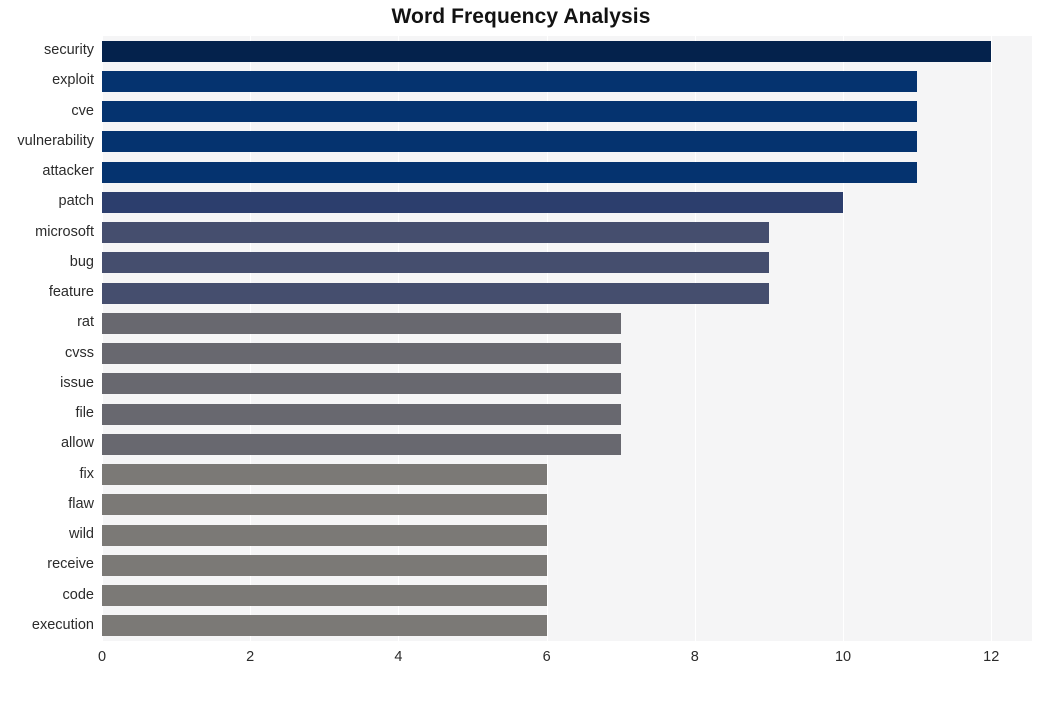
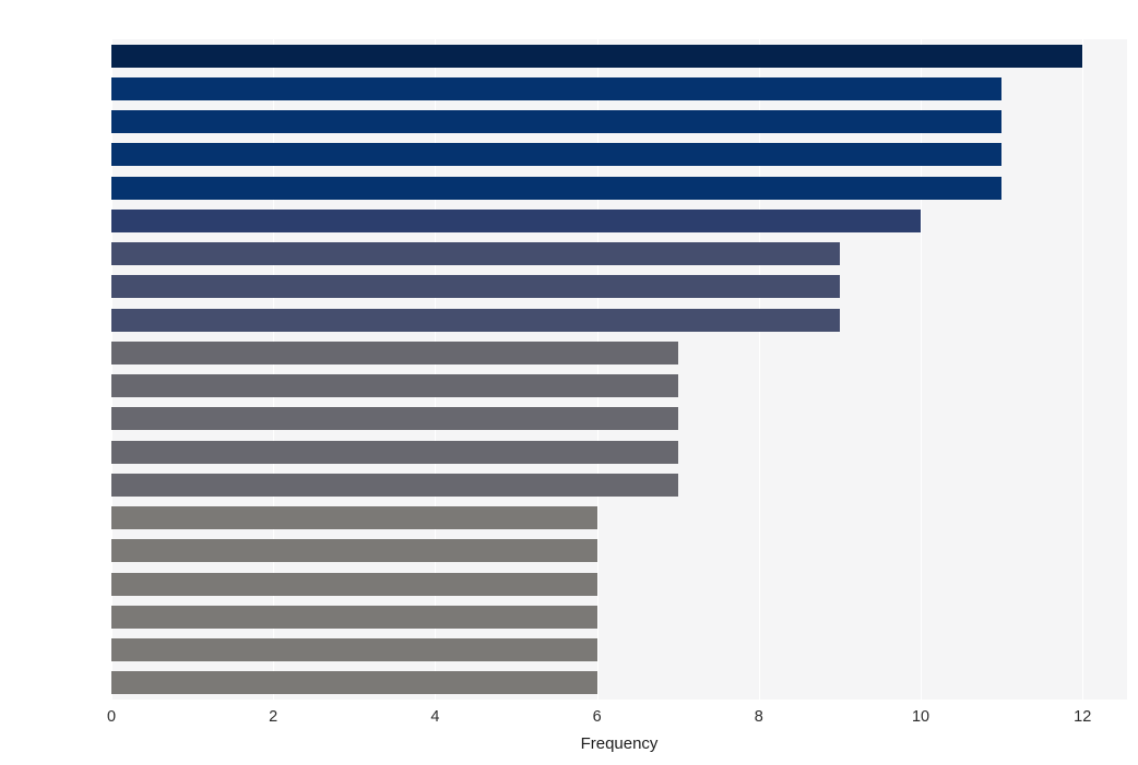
- Word Frequency Analysis
- security
- exploit
- cve
- vulnerability
- attacker
- patch
- microsoft
- bug
- feature
- rat
- cvss
- issue
- file
- allow
- fix
- flaw
- wild
- receive
- code
- execution
  0
  2
  4
  6
  8
  10
  12
+ Frequency
